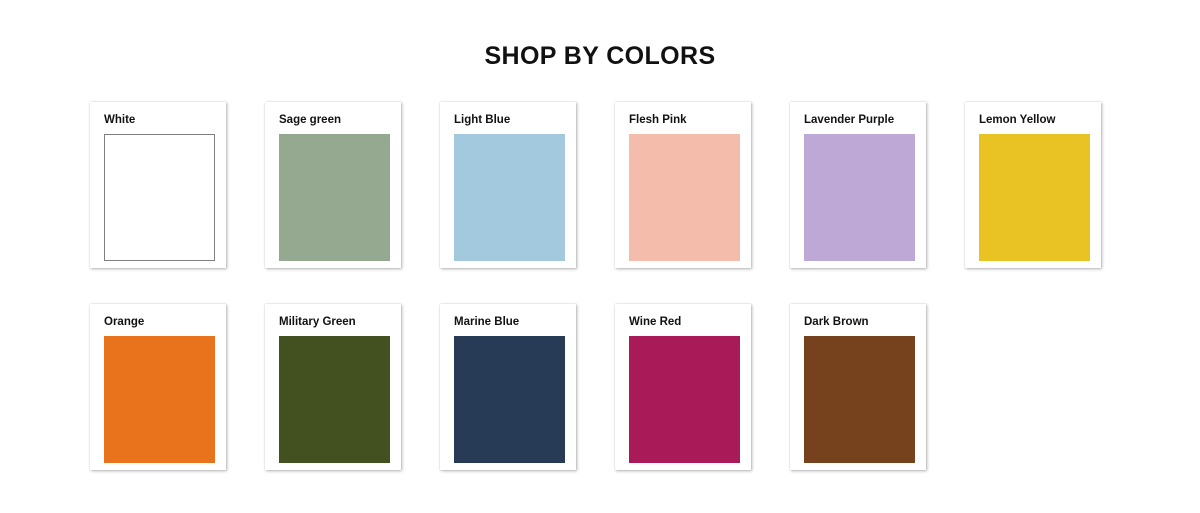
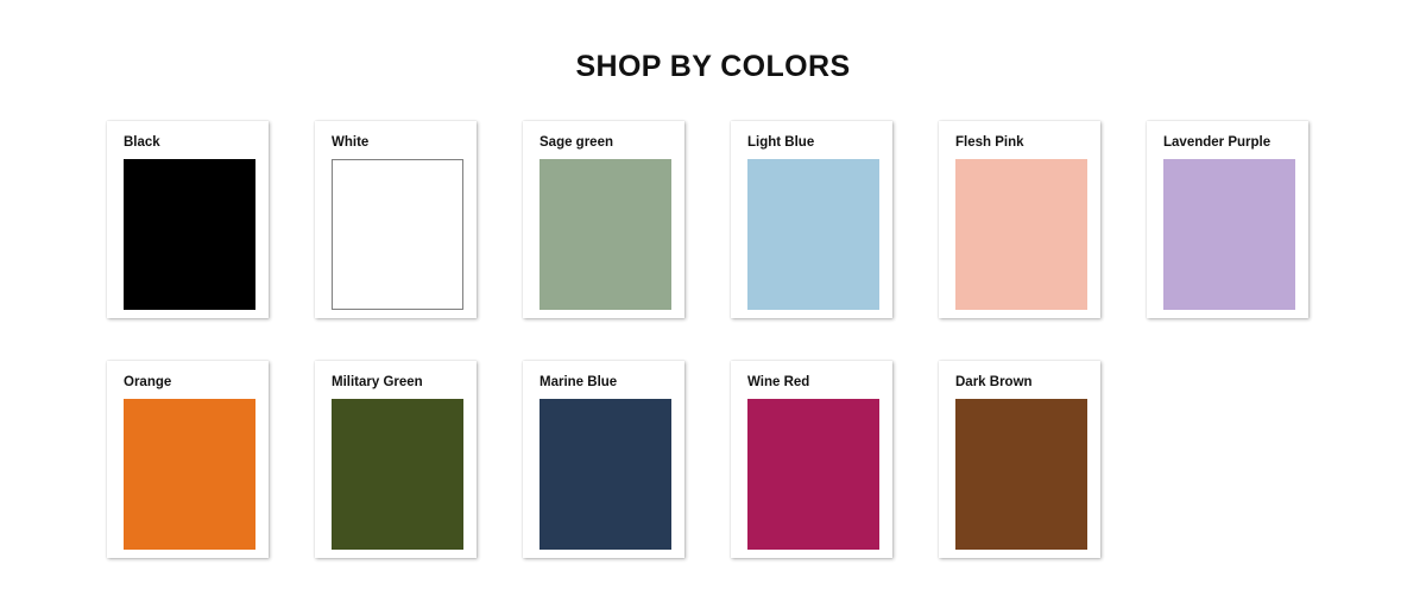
  SHOP BY COLORS
+ Black
  White
  Sage green
  Light Blue
  Flesh Pink
  Lavender Purple
- Lemon Yellow
  Orange
  Military Green
  Marine Blue
  Wine Red
  Dark Brown
